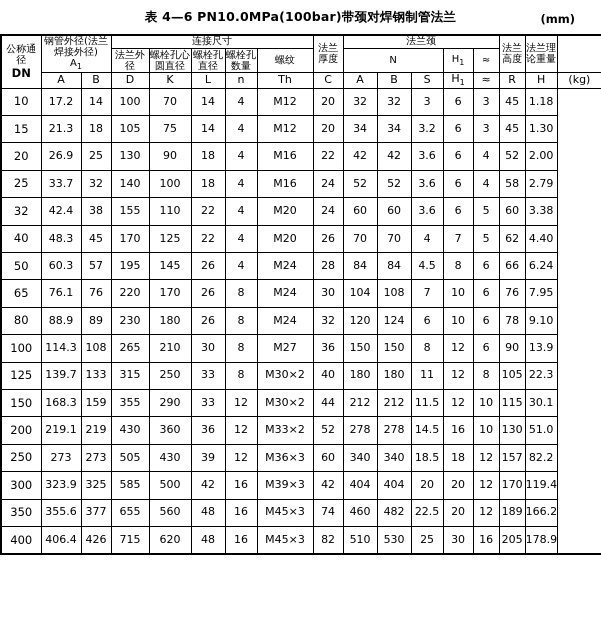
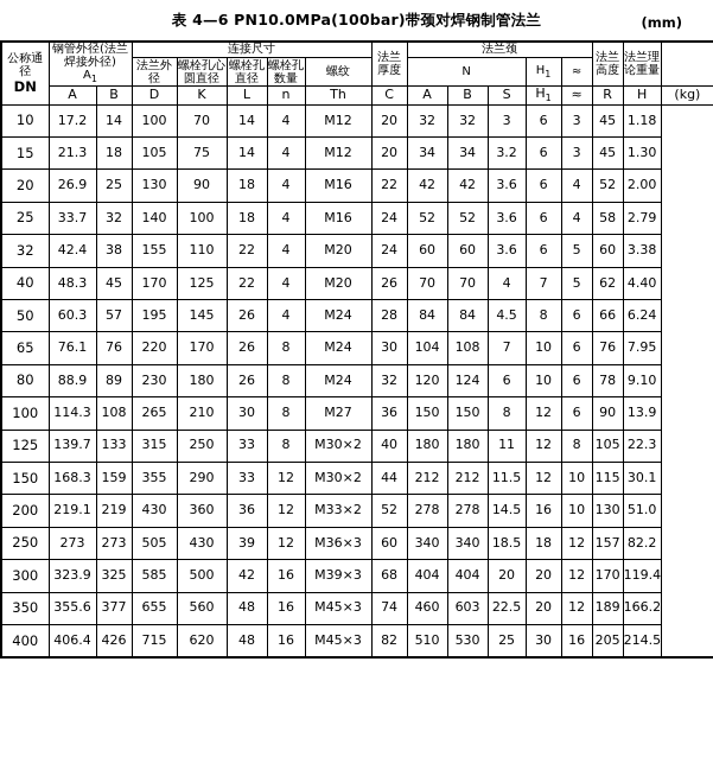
  表 4—6 PN10.0MPa(100bar)带颈对焊钢制管法兰
  (mm)
  公称通径 DN	钢管外径(法兰焊接外径) A1	连接尺寸	法兰厚度	法兰颈	法兰高度	法兰理论重量
  法兰外径	螺栓孔心圆直径	螺栓孔直径	螺栓孔数量	螺纹	N	H1	≈
  A	B	D	K	L	n	Th	C	A	B	S	H1	≈	R	H	(kg)
  10	17.2	14	100	70	14	4	M12	20	32	32	3	6	3	45	1.18
  15	21.3	18	105	75	14	4	M12	20	34	34	3.2	6	3	45	1.30
  20	26.9	25	130	90	18	4	M16	22	42	42	3.6	6	4	52	2.00
  25	33.7	32	140	100	18	4	M16	24	52	52	3.6	6	4	58	2.79
  32	42.4	38	155	110	22	4	M20	24	60	60	3.6	6	5	60	3.38
  40	48.3	45	170	125	22	4	M20	26	70	70	4	7	5	62	4.40
  50	60.3	57	195	145	26	4	M24	28	84	84	4.5	8	6	66	6.24
  65	76.1	76	220	170	26	8	M24	30	104	108	7	10	6	76	7.95
  80	88.9	89	230	180	26	8	M24	32	120	124	6	10	6	78	9.10
  100	114.3	108	265	210	30	8	M27	36	150	150	8	12	6	90	13.9
  125	139.7	133	315	250	33	8	M30×2	40	180	180	11	12	8	105	22.3
  150	168.3	159	355	290	33	12	M30×2	44	212	212	11.5	12	10	115	30.1
  200	219.1	219	430	360	36	12	M33×2	52	278	278	14.5	16	10	130	51.0
  250	273	273	505	430	39	12	M36×3	60	340	340	18.5	18	12	157	82.2
- 300	323.9	325	585	500	42	16	M39×3	42	404	404	20	20	12	170	119.4
+ 300	323.9	325	585	500	42	16	M39×3	68	404	404	20	20	12	170	119.4
- 350	355.6	377	655	560	48	16	M45×3	74	460	482	22.5	20	12	189	166.2
+ 350	355.6	377	655	560	48	16	M45×3	74	460	603	22.5	20	12	189	166.2
- 400	406.4	426	715	620	48	16	M45×3	82	510	530	25	30	16	205	178.9
+ 400	406.4	426	715	620	48	16	M45×3	82	510	530	25	30	16	205	214.5
